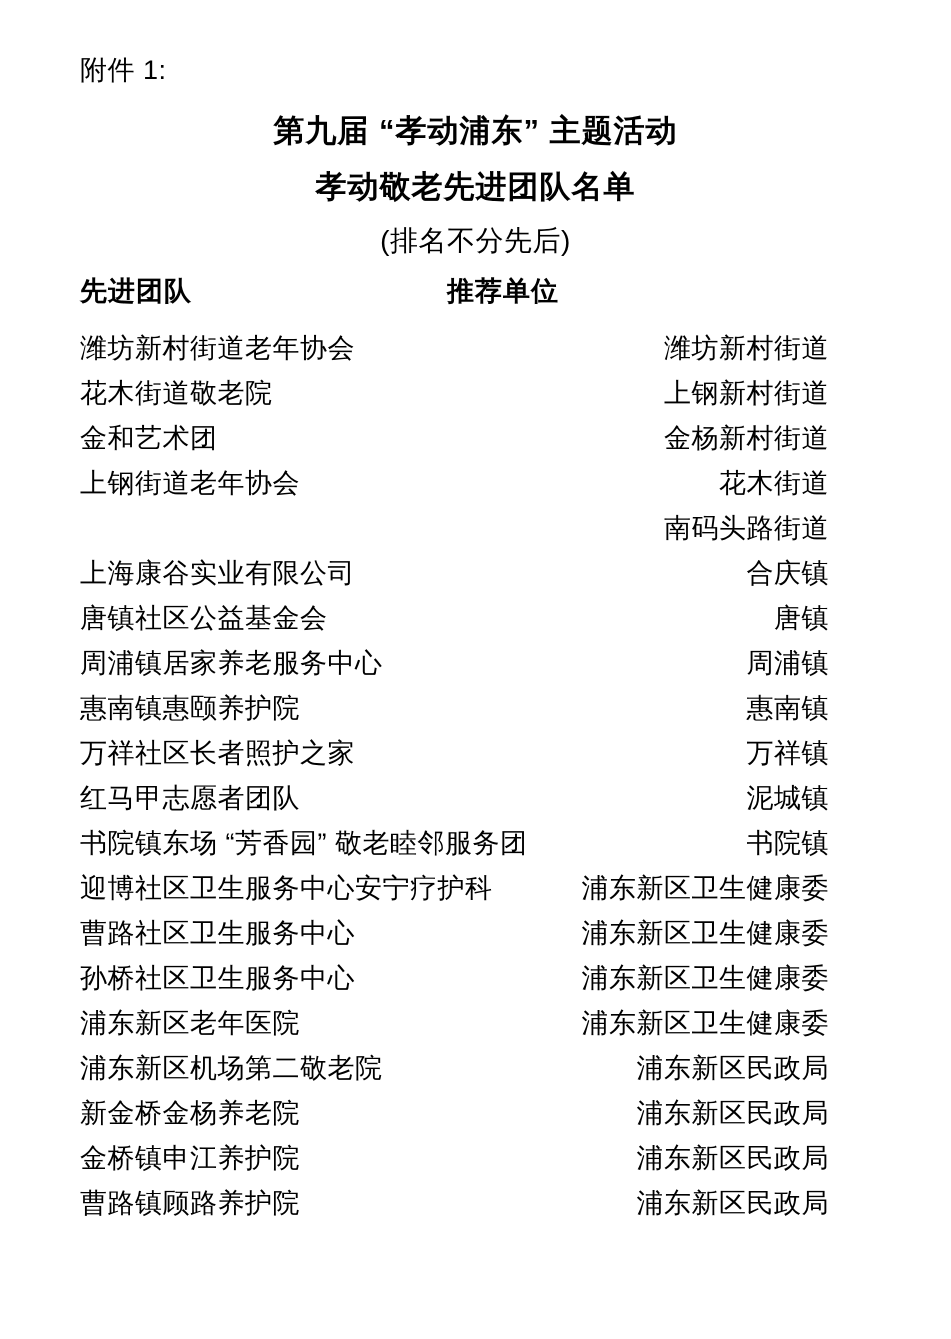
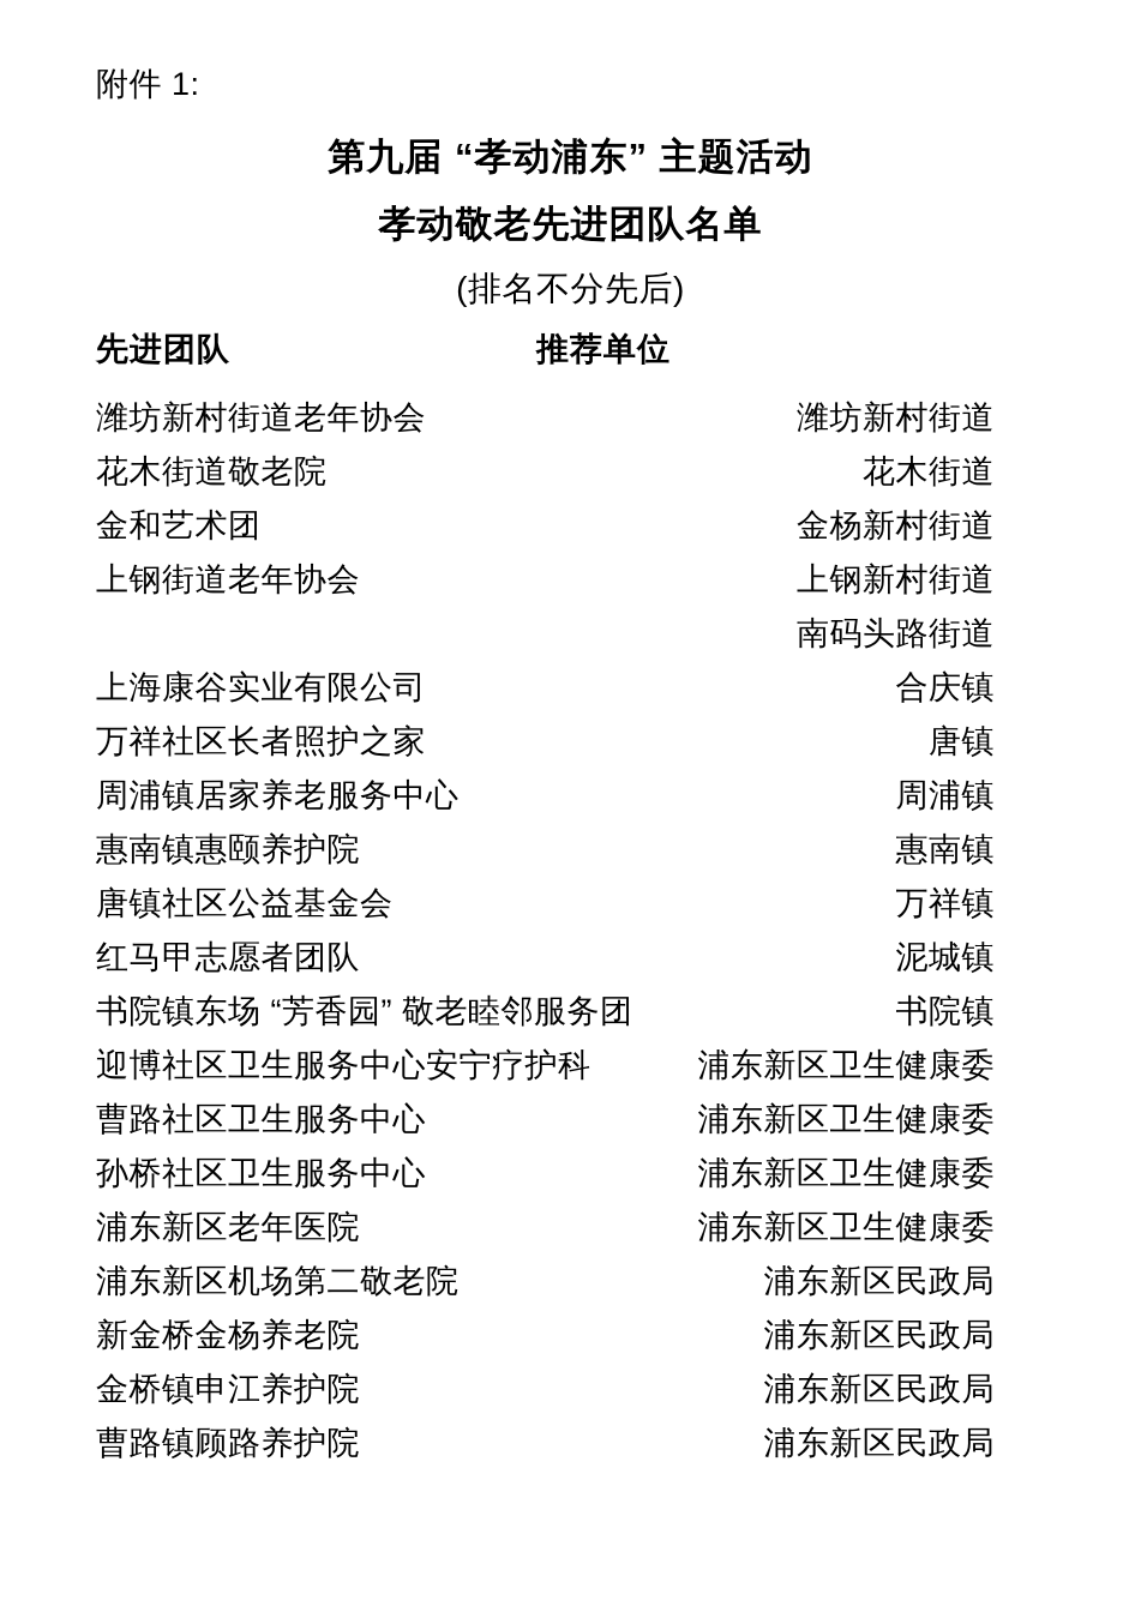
  附件 1:
  第九届 “孝动浦东” 主题活动
  孝动敬老先进团队名单
  (排名不分先后)
  先进团队
  推荐单位
  潍坊新村街道老年协会
  潍坊新村街道
  花木街道敬老院
- 上钢新村街道
+ 花木街道
  金和艺术团
  金杨新村街道
  上钢街道老年协会
- 花木街道
+ 上钢新村街道
  南码头路街道
  上海康谷实业有限公司
  合庆镇
- 唐镇社区公益基金会
+ 万祥社区长者照护之家
  唐镇
  周浦镇居家养老服务中心
  周浦镇
  惠南镇惠颐养护院
  惠南镇
- 万祥社区长者照护之家
+ 唐镇社区公益基金会
  万祥镇
  红马甲志愿者团队
  泥城镇
  书院镇东场 “芳香园” 敬老睦邻服务团
  书院镇
  迎博社区卫生服务中心安宁疗护科
  浦东新区卫生健康委
  曹路社区卫生服务中心
  浦东新区卫生健康委
  孙桥社区卫生服务中心
  浦东新区卫生健康委
  浦东新区老年医院
  浦东新区卫生健康委
  浦东新区机场第二敬老院
  浦东新区民政局
  新金桥金杨养老院
  浦东新区民政局
  金桥镇申江养护院
  浦东新区民政局
  曹路镇顾路养护院
  浦东新区民政局
